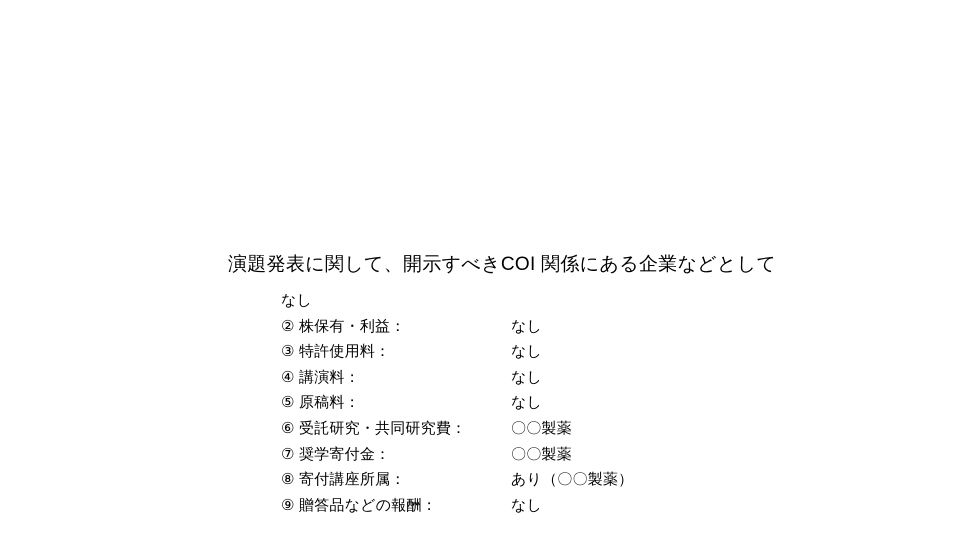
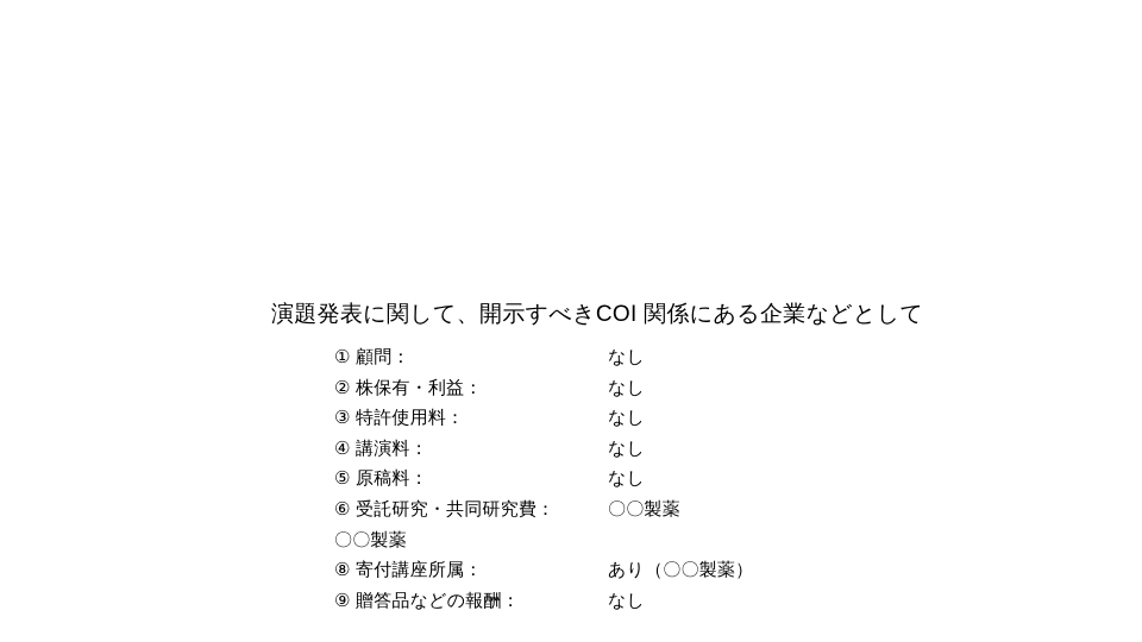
  演題発表に関して、開示すべきCOI 関係にある企業などとして
+ ① 顧問：
  なし
  ② 株保有・利益：
  なし
  ③ 特許使用料：
  なし
  ④ 講演料：
  なし
  ⑤ 原稿料：
  なし
  ⑥ 受託研究・共同研究費：
  〇〇製薬
- ⑦ 奨学寄付金：
  〇〇製薬
  ⑧ 寄付講座所属：
  あり（〇〇製薬）
  ⑨ 贈答品などの報酬：
  なし
